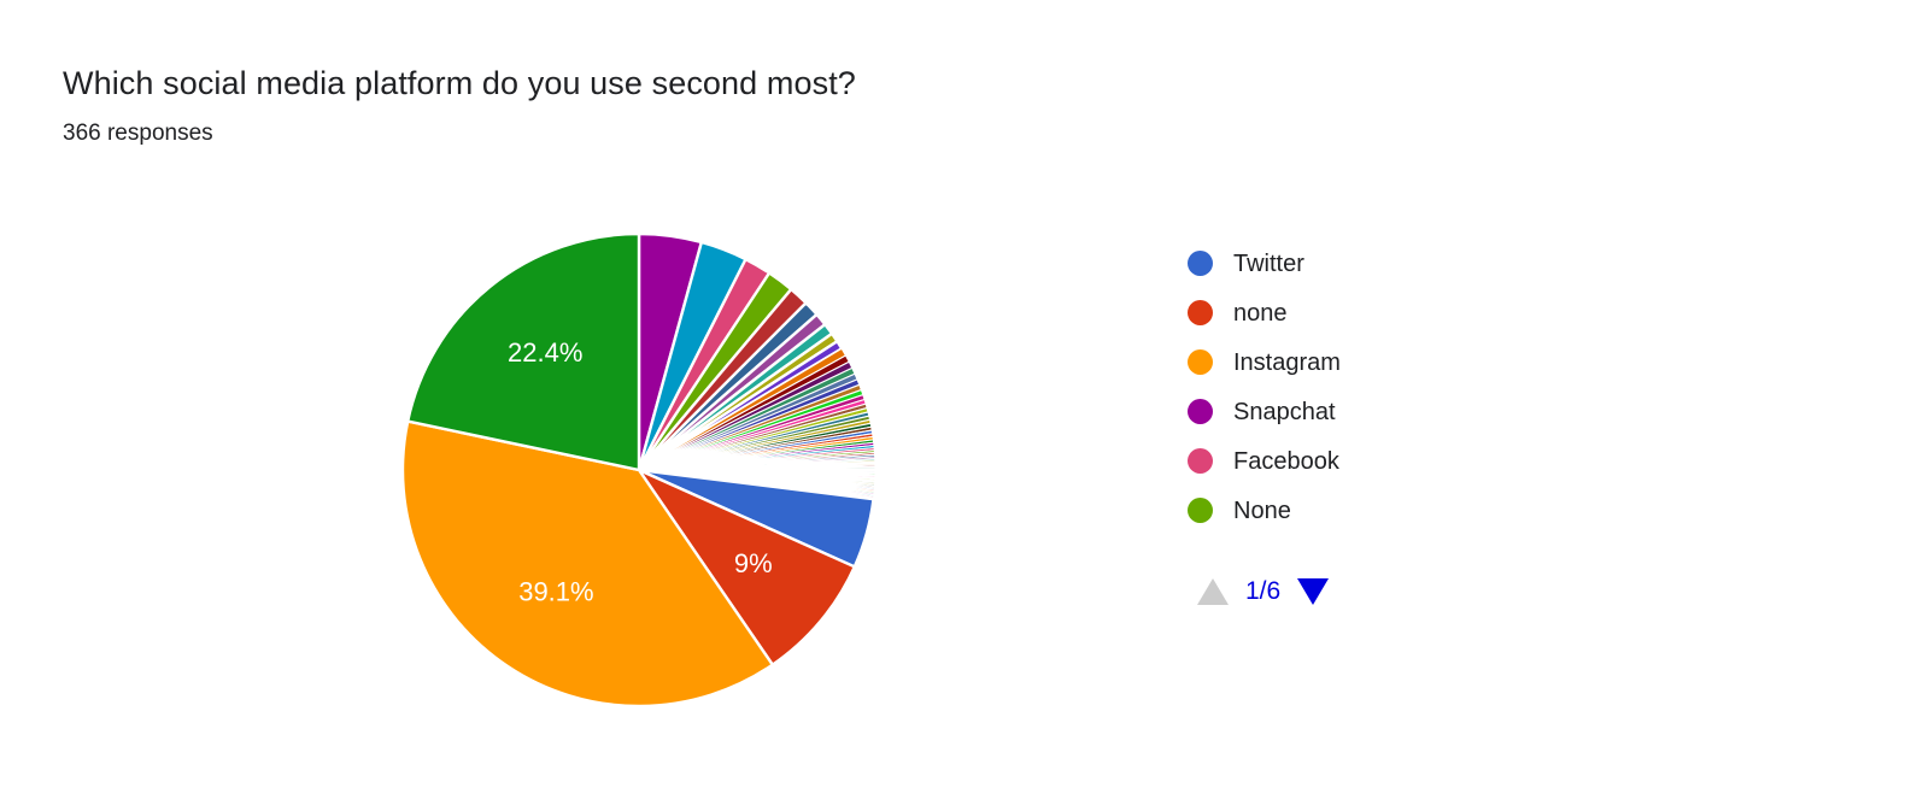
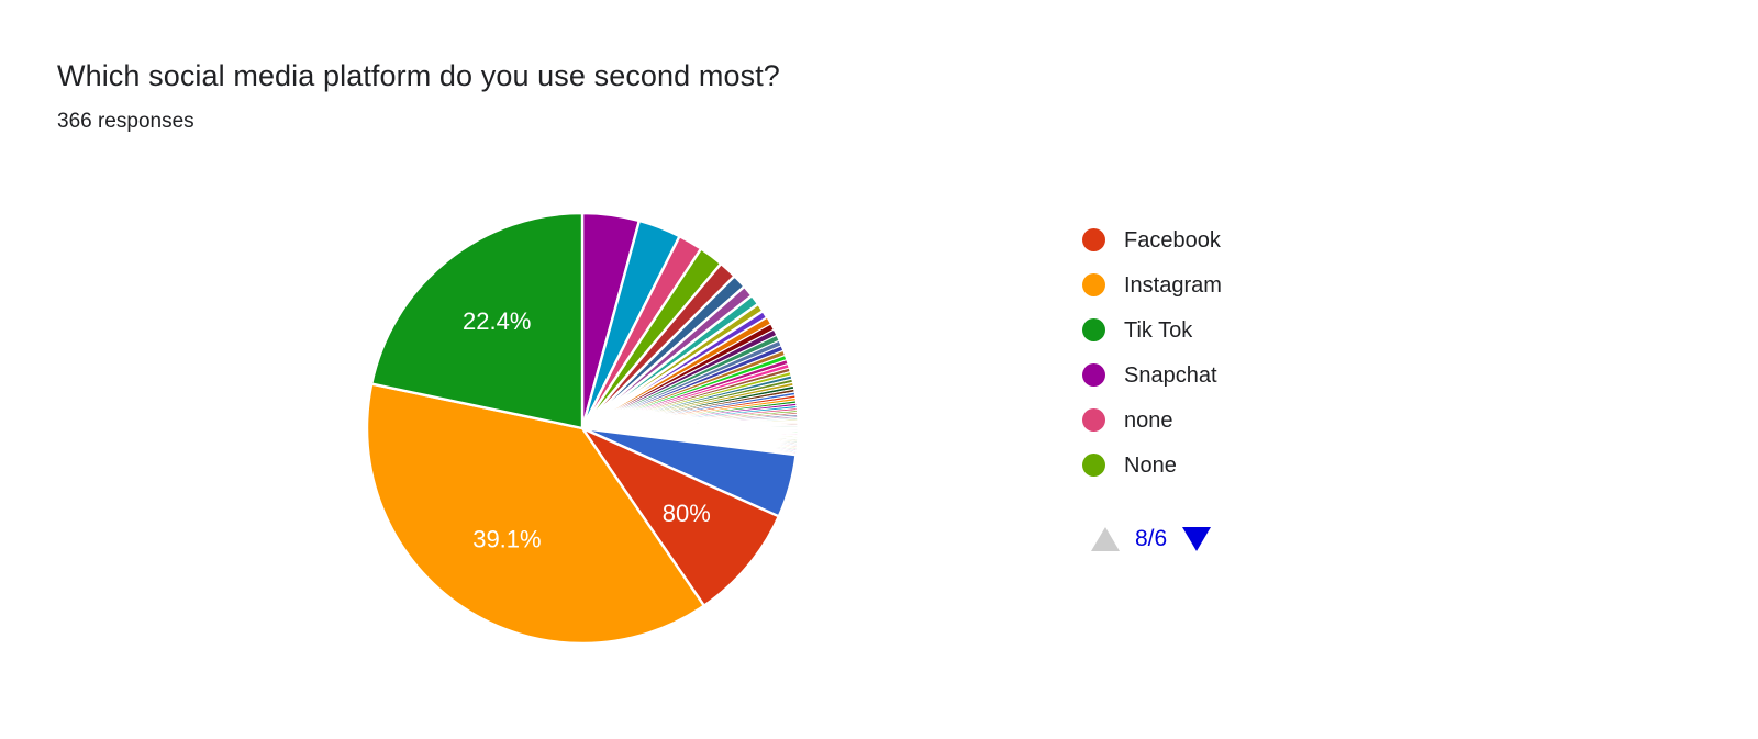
  Which social media platform do you use second most?
  366 responses
- 9%
+ 80%
  39.1%
  22.4%
- Twitter
- none
+ Facebook
  Instagram
+ Tik Tok
  Snapchat
- Facebook
+ none
  None
- 1/6
+ 8/6
